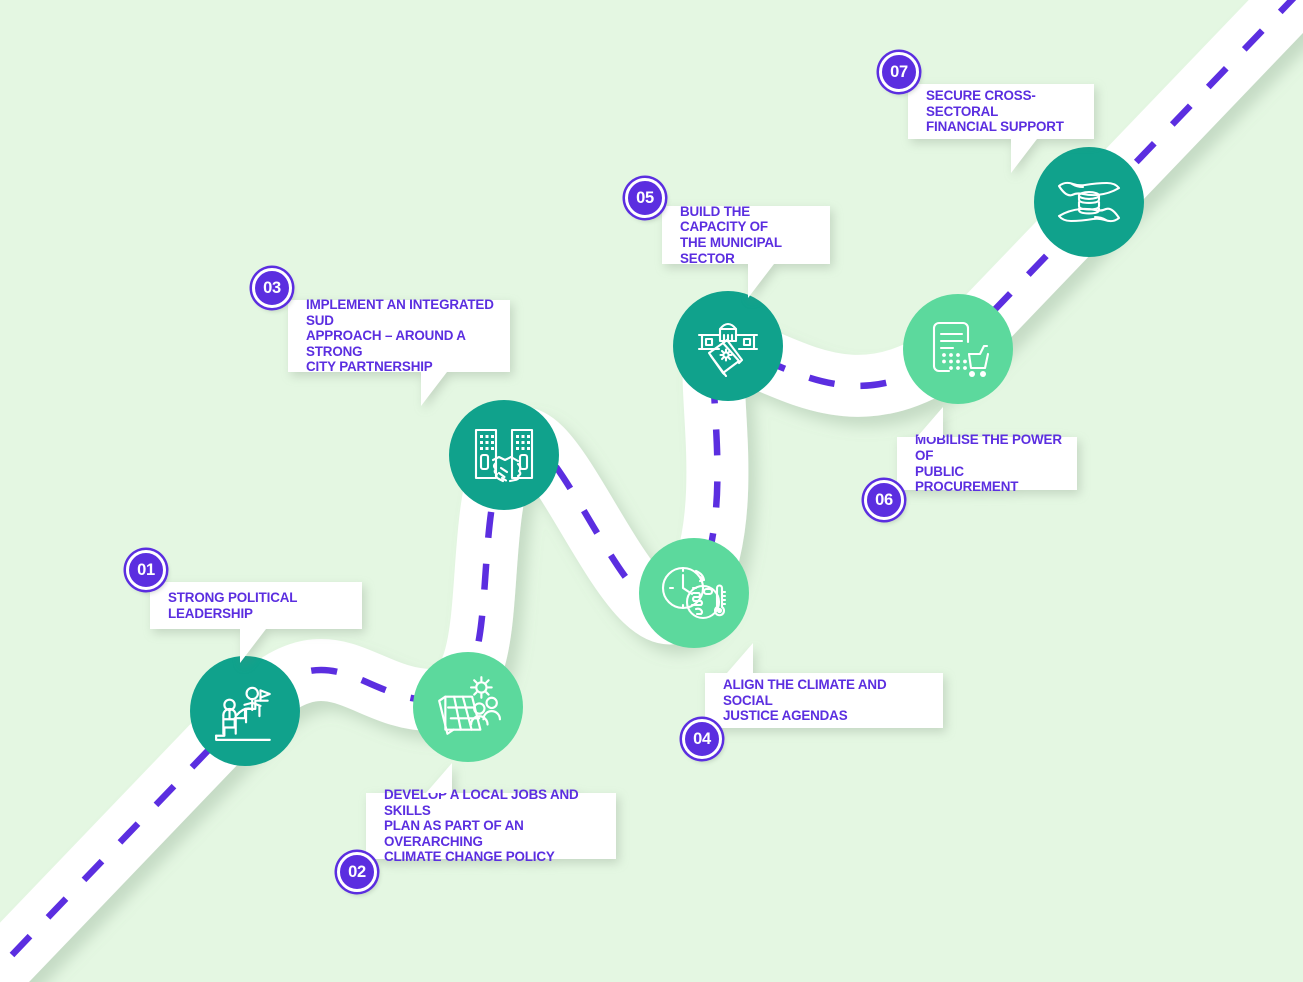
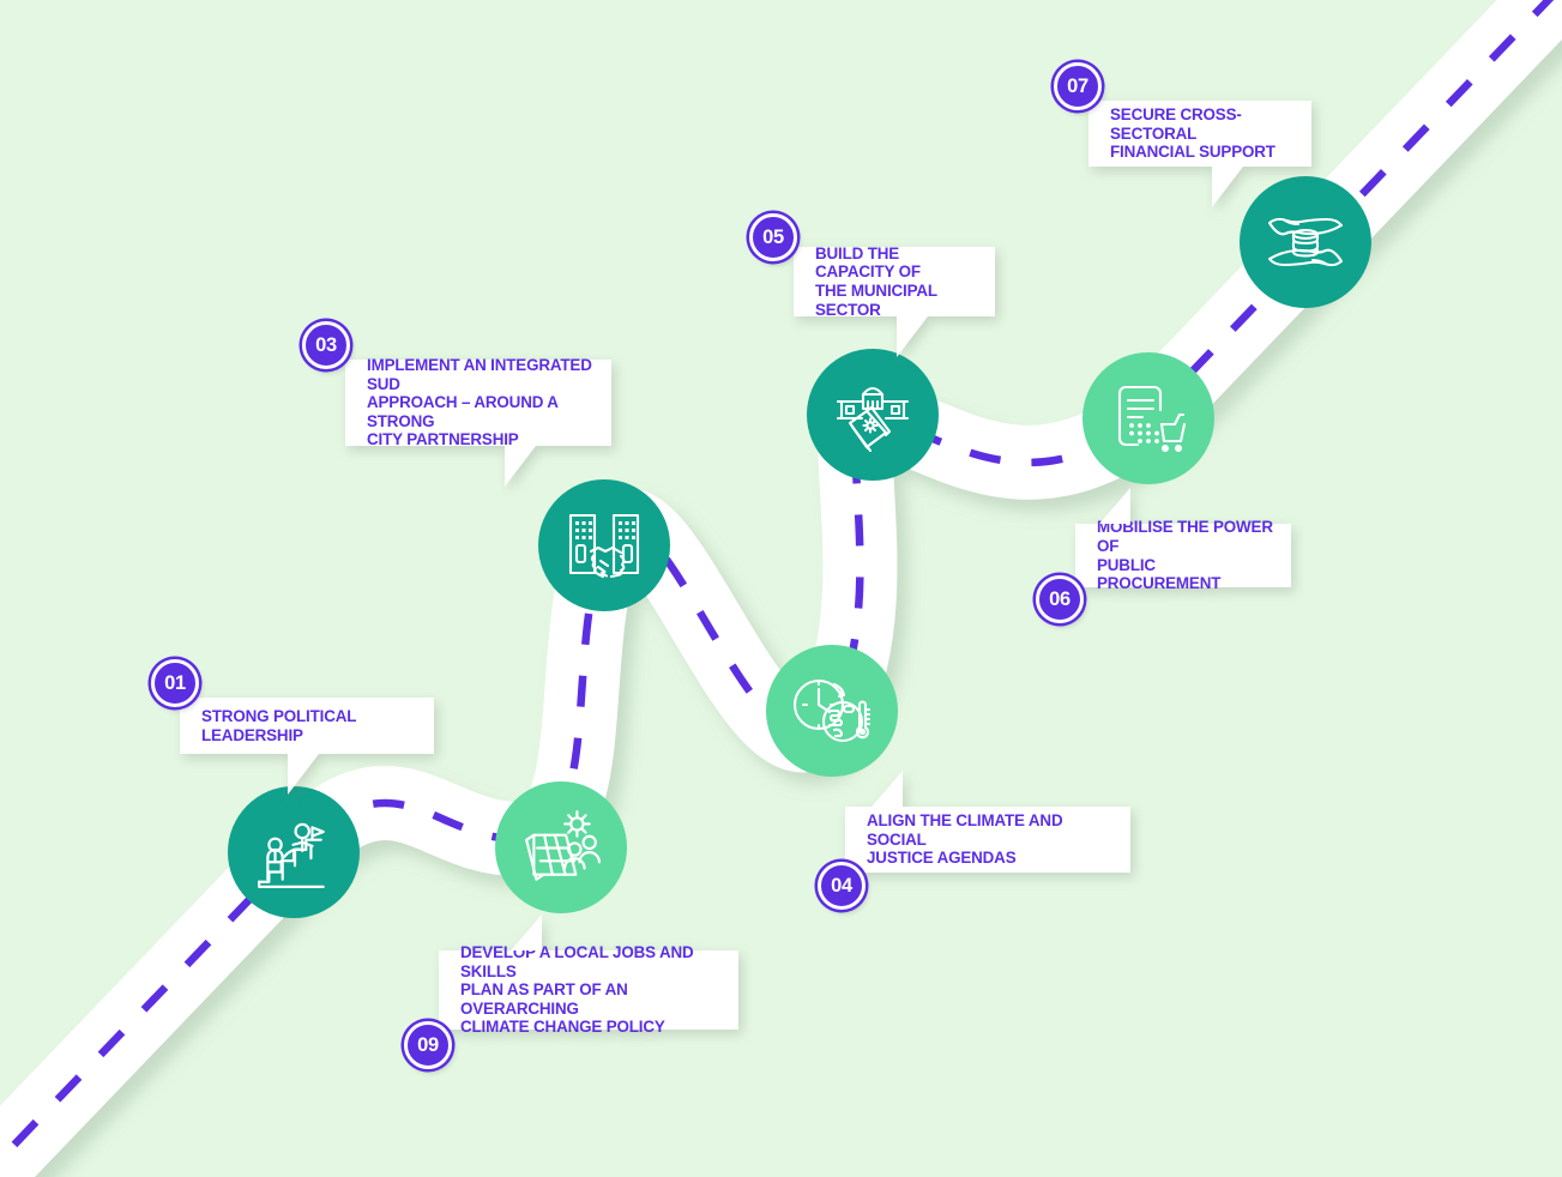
  STRONG POLITICAL LEADERSHIP
  01
  DEVELOP A LOCAL JOBS AND SKILLS
  PLAN AS PART OF AN OVERARCHING
  CLIMATE CHANGE POLICY
- 02
+ 09
  IMPLEMENT AN INTEGRATED SUD
  APPROACH – AROUND A STRONG
  CITY PARTNERSHIP
  03
  ALIGN THE CLIMATE AND SOCIAL
  JUSTICE AGENDAS
  04
  BUILD THE CAPACITY OF
  THE MUNICIPAL SECTOR
  05
  MOBILISE THE POWER OF
  PUBLIC PROCUREMENT
  06
  SECURE CROSS-SECTORAL
  FINANCIAL SUPPORT
  07
